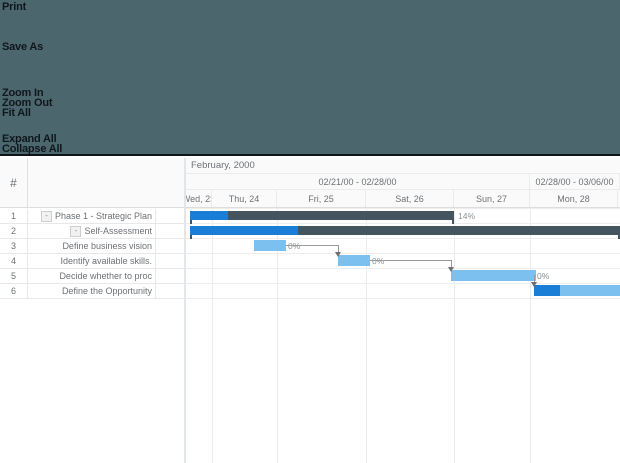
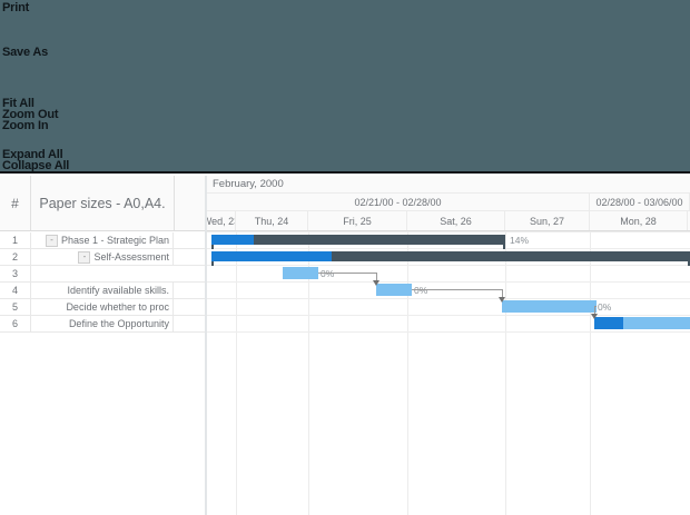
  Print
  Save As
- Zoom In
+ Fit All
  Zoom Out
- Fit All
+ Zoom In
  Expand All
  Collapse All
  #
+ Paper sizes - A0,A4.
  1
  -
  Phase 1 - Strategic Plan
  2
  -
  Self-Assessment
  3
- Define business vision
  4
  Identify available skills.
  5
  Decide whether to proc
  6
  Define the Opportunity
  February, 2000
  02/21/00 - 02/28/00
  02/28/00 - 03/06/00
  Wed, 2
  Thu, 24
  Fri, 25
  Sat, 26
  Sun, 27
  Mon, 28
  14%
  0%
  0%
  0%
